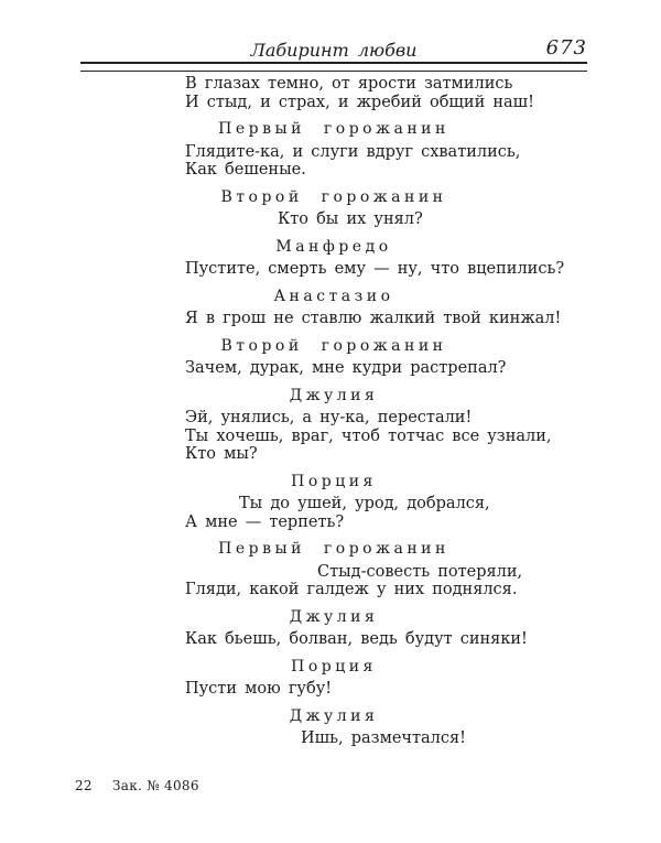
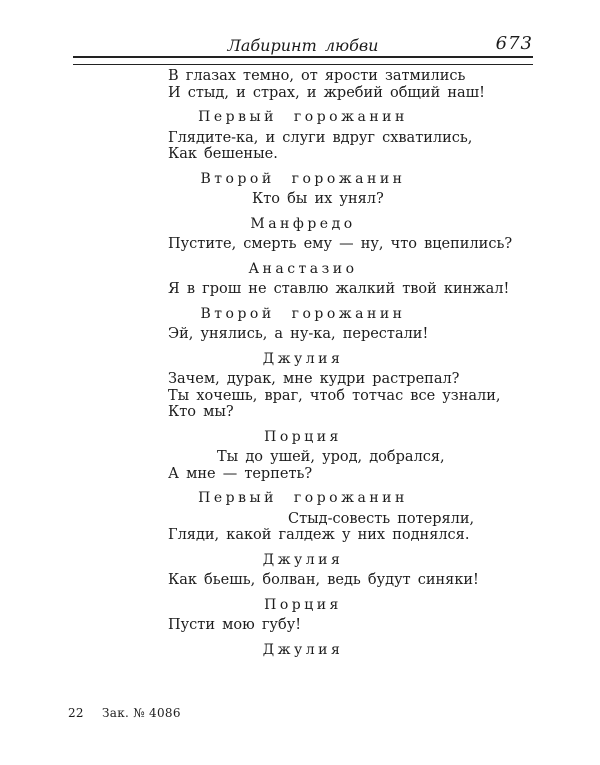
  Лабиринт любви
  673
  В глазах темно, от ярости затмились
  И стыд, и страх, и жребий общий наш!
  Первый горожанин
  Глядите-ка, и слуги вдруг схватились,
  Как бешеные.
  Второй горожанин
  Кто бы их унял?
  Манфредо
  Пустите, смерть ему — ну, что вцепились?
  Анастазио
  Я в грош не ставлю жалкий твой кинжал!
  Второй горожанин
- Зачем, дурак, мне кудри растрепал?
+ Эй, унялись, а ну-ка, перестали!
  Джулия
- Эй, унялись, а ну-ка, перестали!
+ Зачем, дурак, мне кудри растрепал?
  Ты хочешь, враг, чтоб тотчас все узнали,
  Кто мы?
  Порция
  Ты до ушей, урод, добрался,
  А мне — терпеть?
  Первый горожанин
  Стыд-совесть потеряли,
  Гляди, какой галдеж у них поднялся.
  Джулия
  Как бьешь, болван, ведь будут синяки!
  Порция
  Пусти мою губу!
  Джулия
- Ишь, размечтался!
  22 Зак. № 4086
